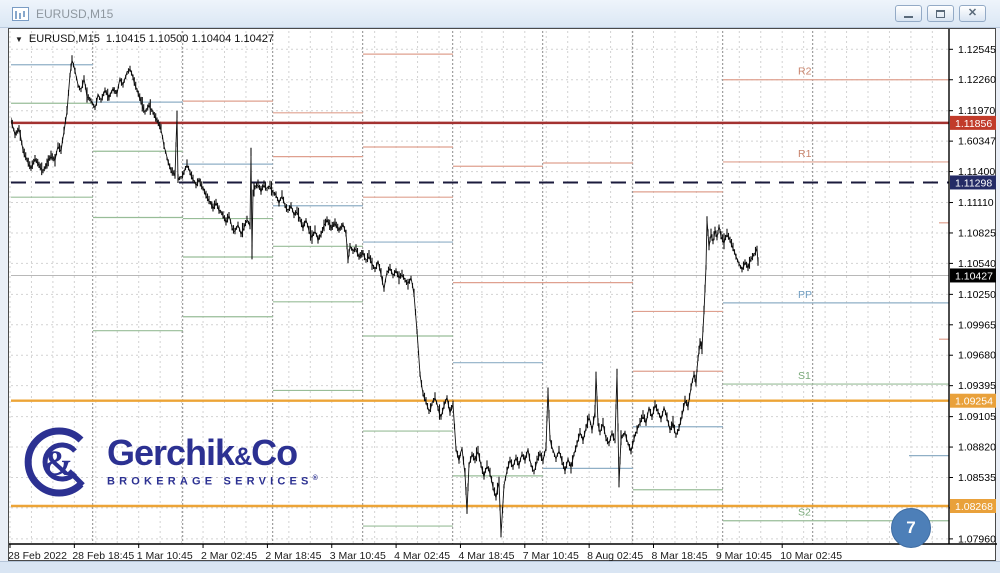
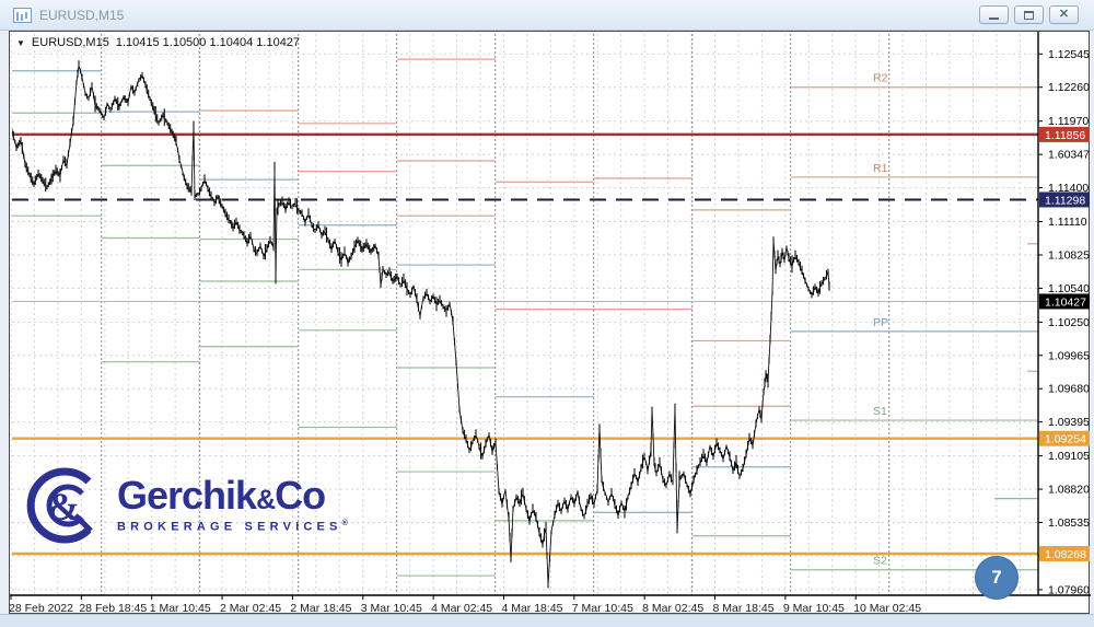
  EURUSD,M15
  ✕
  R2
  R1
  PP
  S1
  S2
  1.12545
  1.12260
  1.11970
  1.60347
  1.11400
  1.11110
  1.10825
  1.10540
  1.10250
  1.09965
  1.09680
  1.09395
  1.09105
  1.08820
  1.08535
  1.07960
  1.11856
  1.11298
  1.10427
  1.09254
  1.08268
  28 Feb 2022
  28 Feb 18:45
  1 Mar 10:45
  2 Mar 02:45
  2 Mar 18:45
  3 Mar 10:45
  4 Mar 02:45
  4 Mar 18:45
  7 Mar 10:45
- 8 Aug 02:45
+ 8 Mar 02:45
  8 Mar 18:45
  9 Mar 10:45
  10 Mar 02:45
  ▼
  EURUSD,M15
  1.10415 1.10500 1.10404 1.10427
  &
  Gerchik&Co
  BROKERAGE SERVICES
  7
